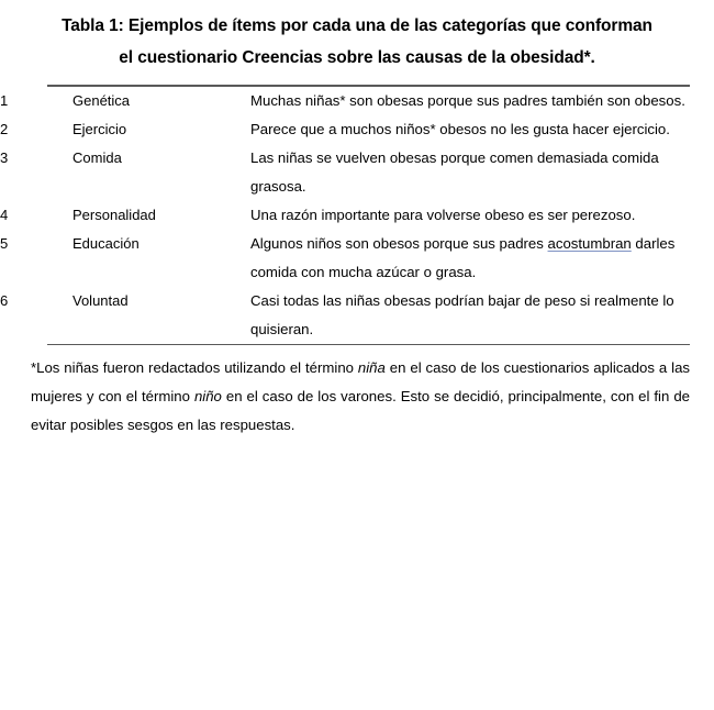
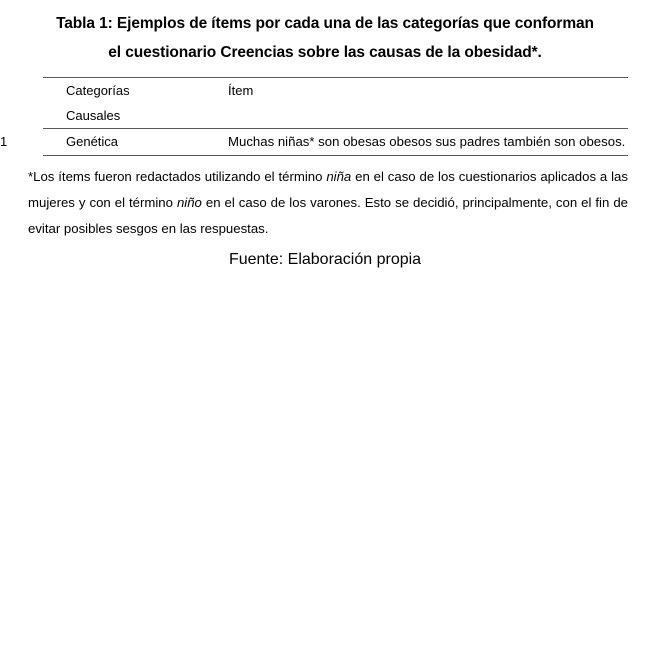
  Tabla 1: Ejemplos de ítems por cada una de las categorías que conforman el cuestionario Creencias sobre las causas de la obesidad*.
+ 	Categorías Causales	Ítem
- 1	Genética	Muchas niñas* son obesas porque sus padres también son obesos.
+ 1	Genética	Muchas niñas* son obesas obesos sus padres también son obesos.
- 2	Ejercicio	Parece que a muchos niños* obesos no les gusta hacer ejercicio.
- 3	Comida	Las niñas se vuelven obesas porque comen demasiada comida grasosa.
- 4	Personalidad	Una razón importante para volverse obeso es ser perezoso.
- 5	Educación	Algunos niños son obesos porque sus padres acostumbran darles comida con mucha azúcar o grasa.
- 6	Voluntad	Casi todas las niñas obesas podrían bajar de peso si realmente lo quisieran.
- *Los niñas fueron redactados utilizando el término niña en el caso de los cuestionarios aplicados a las mujeres y con el término niño en el caso de los varones. Esto se decidió, principalmente, con el fin de evitar posibles sesgos en las respuestas.
+ *Los ítems fueron redactados utilizando el término niña en el caso de los cuestionarios aplicados a las mujeres y con el término niño en el caso de los varones. Esto se decidió, principalmente, con el fin de evitar posibles sesgos en las respuestas.
+ Fuente: Elaboración propia
